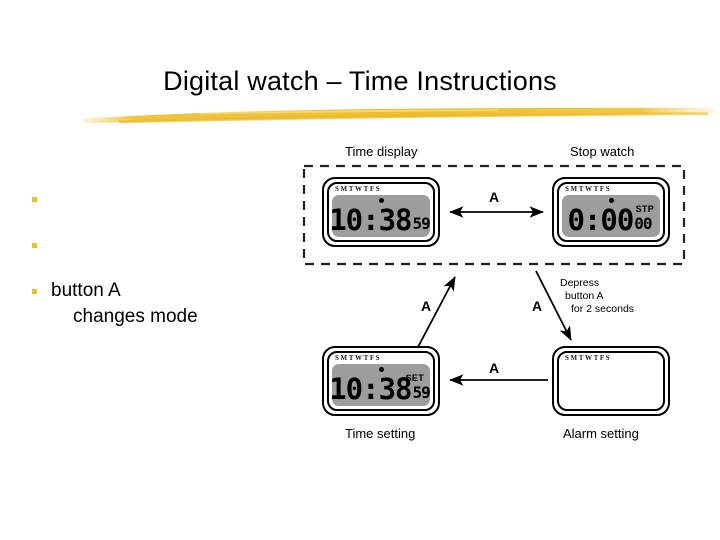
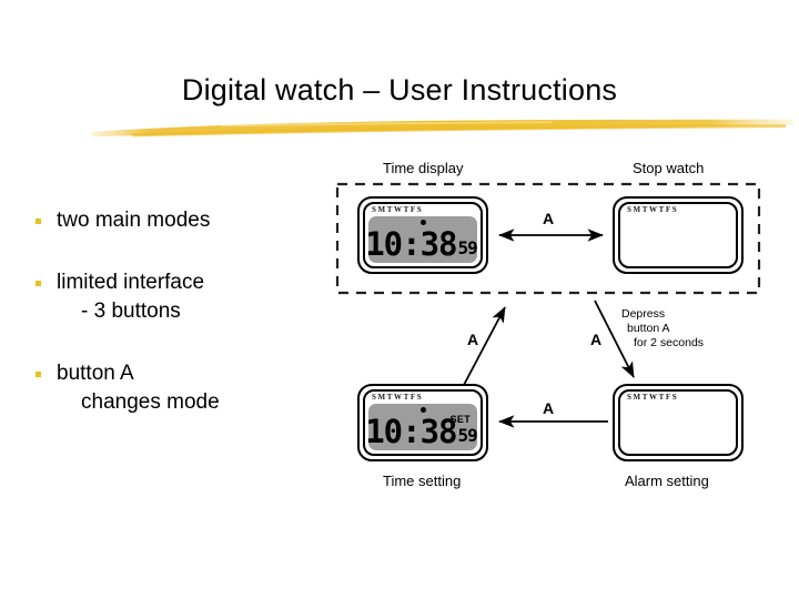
- Digital watch – Time Instructions
+ Digital watch – User Instructions
+ two main modes
+ limited interface
+ - 3 buttons
  button A
  changes mode
  Time display
  Stop watch
  Time setting
  Alarm setting
  SMTWTFS
  10:38
  59
  SMTWTFS
- STP
- 0:00
- 00
  SMTWTFS
  SET
  10:38
  59
  SMTWTFS
  A
  A
  A
  A
  Depress
  button A
  for 2 seconds
